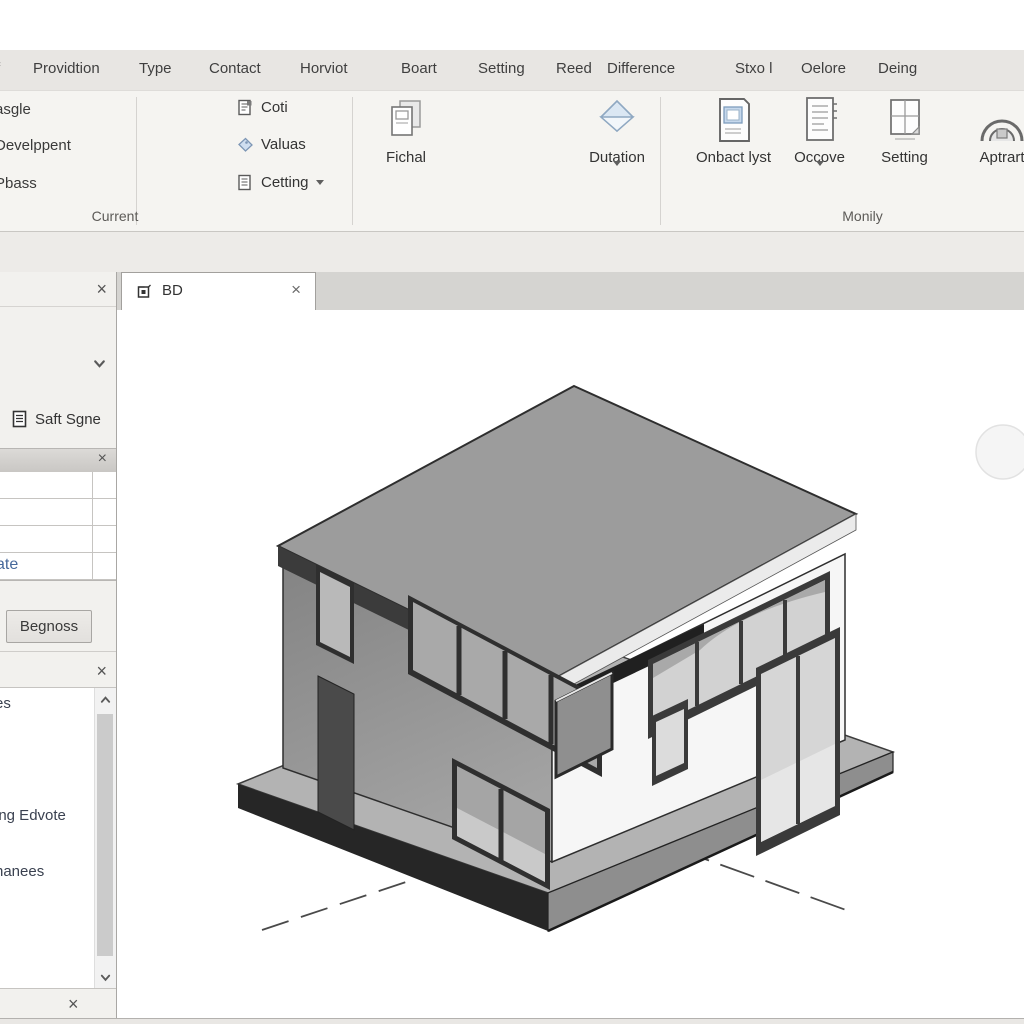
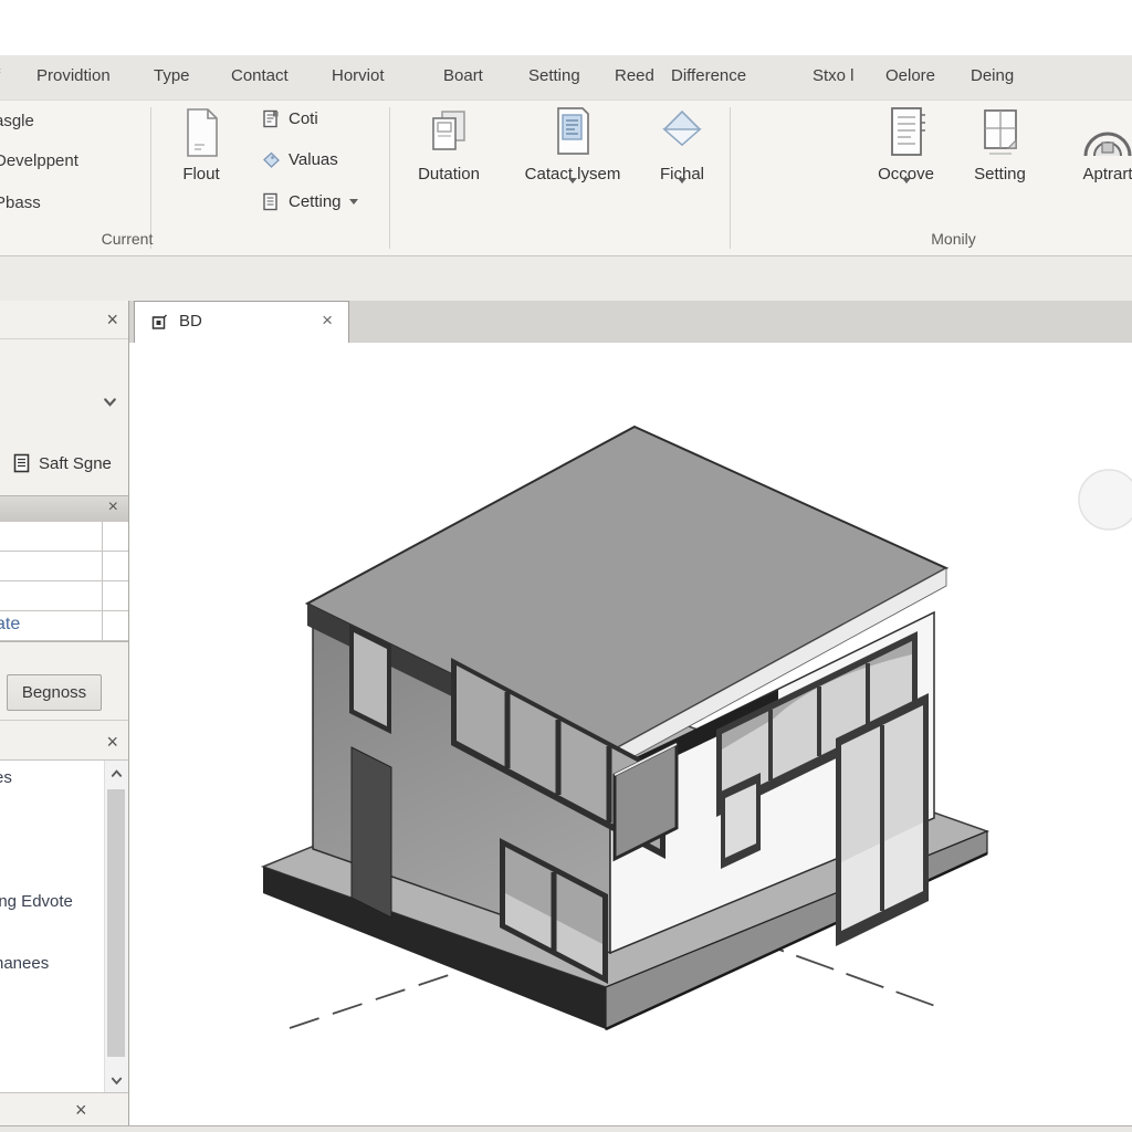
  Providtion
  Type
  Contact
  Horviot
  Boart
  Setting
  Reed
  Difference
  Stxo l
  Oelore
  Deing
  sgle
  Develppent
  Pbass
+ Flout
  Coti
  Valuas
  Cetting
  Current
- Fichal
+ Dutation
+ Catact lysem
- Dutation
+ Fichal
- Onbact lyst
  Occove
  Setting
  Aptrart
  Monily
  BD
  ×
  ×
  Saft Sgne
  ×
  ate
  Begnoss
  ×
  ng Edvote
  anees
  ×
